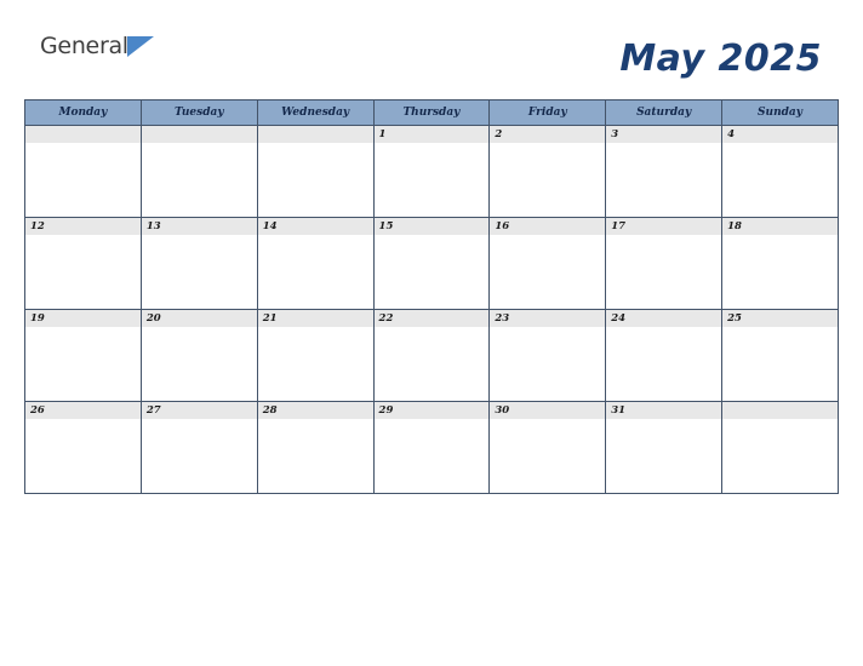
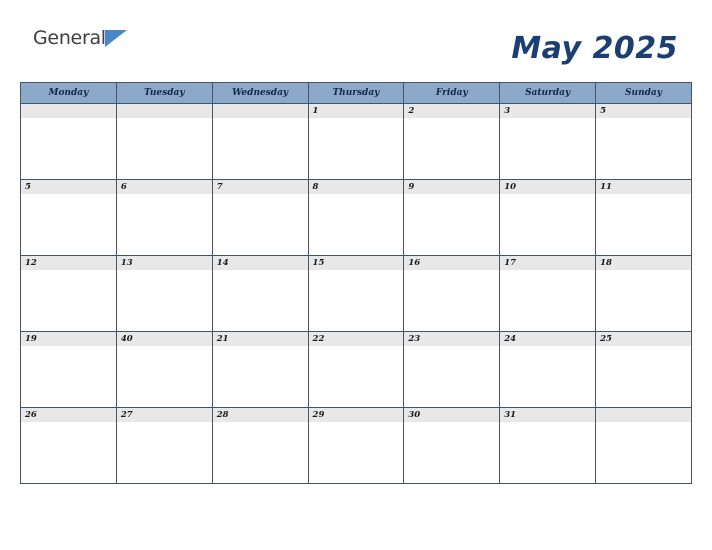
  General
  May 2025
  Monday	Tuesday	Wednesday	Thursday	Friday	Saturday	Sunday
- 			1	2	3	4
+ 			1	2	3	5
+ 5	6	7	8	9	10	11
  12	13	14	15	16	17	18
- 19	20	21	22	23	24	25
+ 19	40	21	22	23	24	25
  26	27	28	29	30	31
